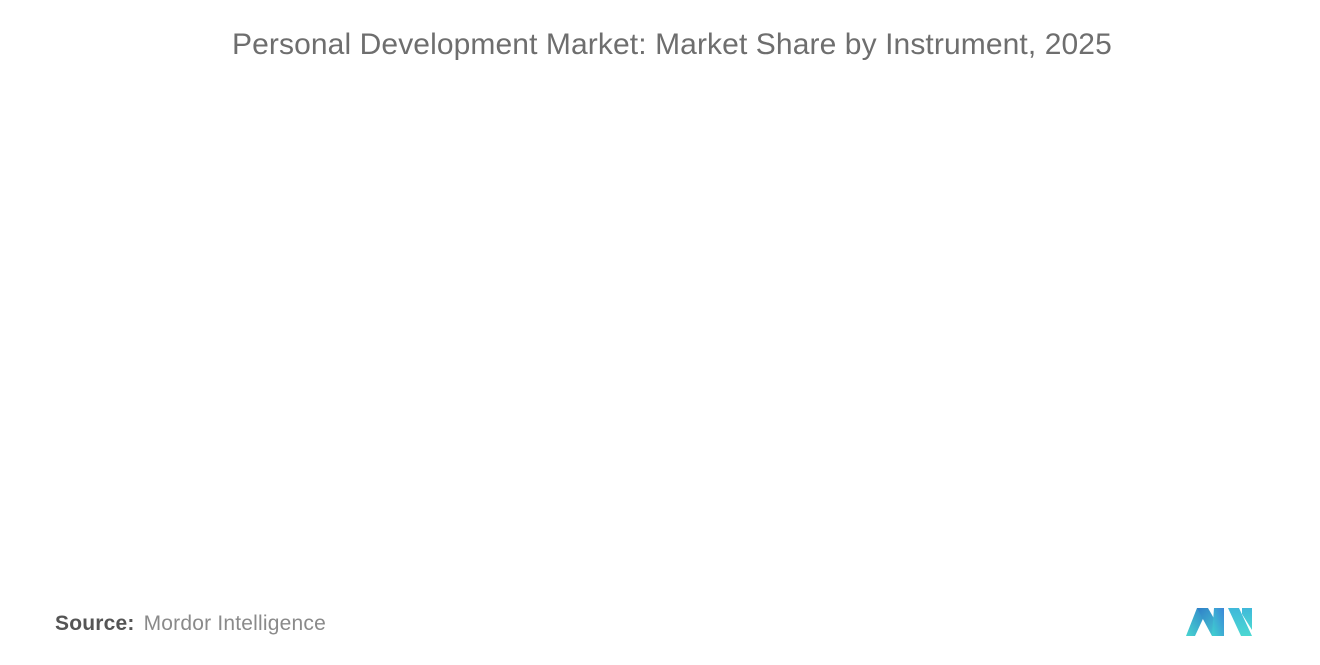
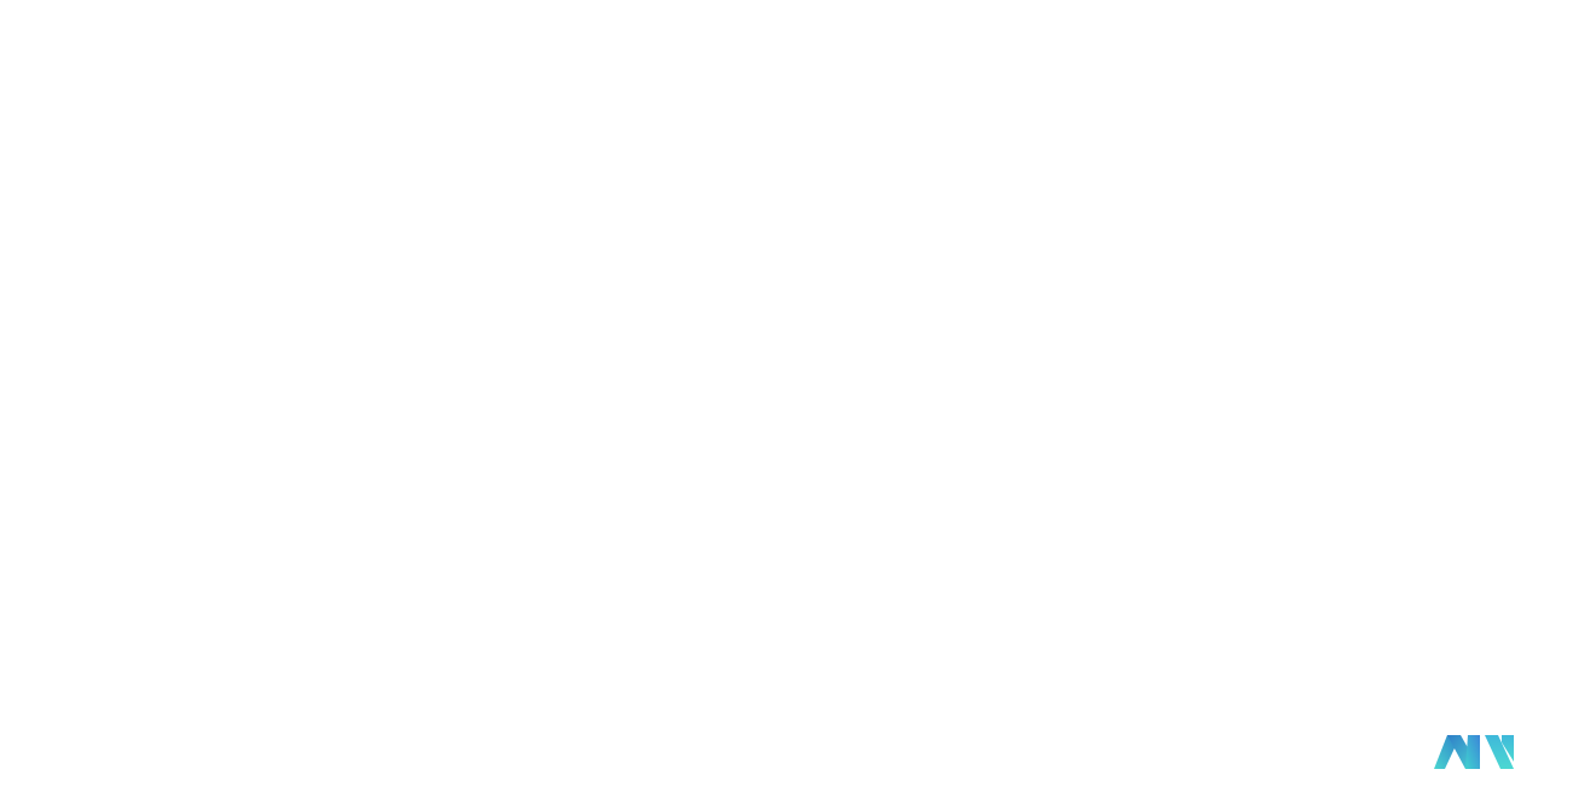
- Personal Development Market: Market Share by Instrument, 2025
- Source:
- Mordor Intelligence
